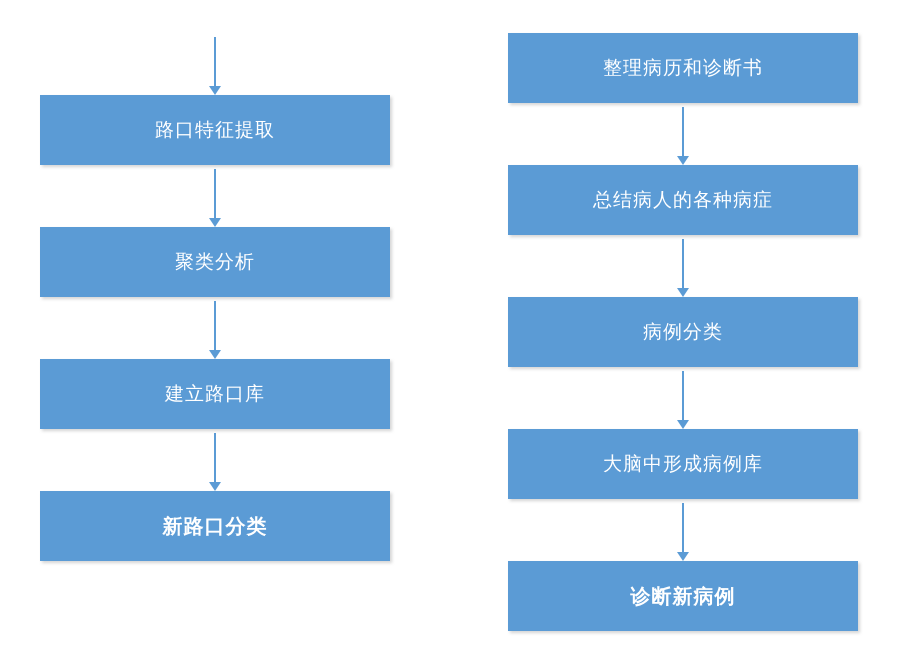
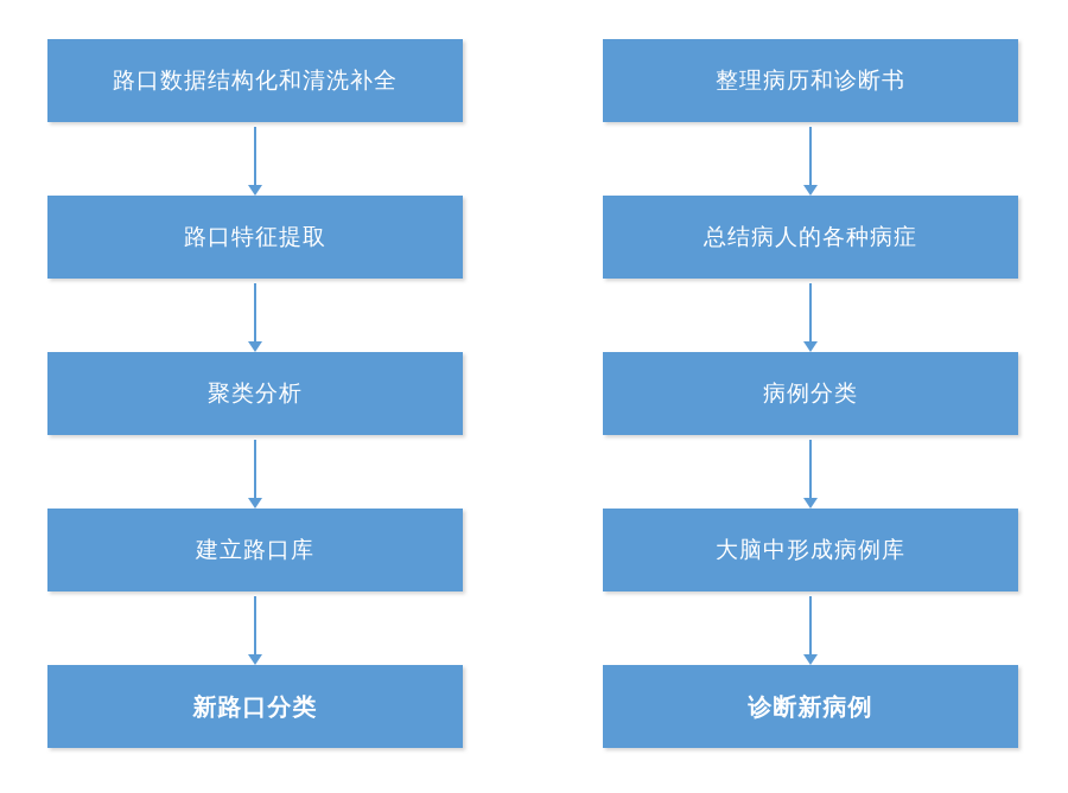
+ 路口数据结构化和清洗补全
  路口特征提取
  聚类分析
  建立路口库
  新路口分类
  整理病历和诊断书
  总结病人的各种病症
  病例分类
  大脑中形成病例库
  诊断新病例
